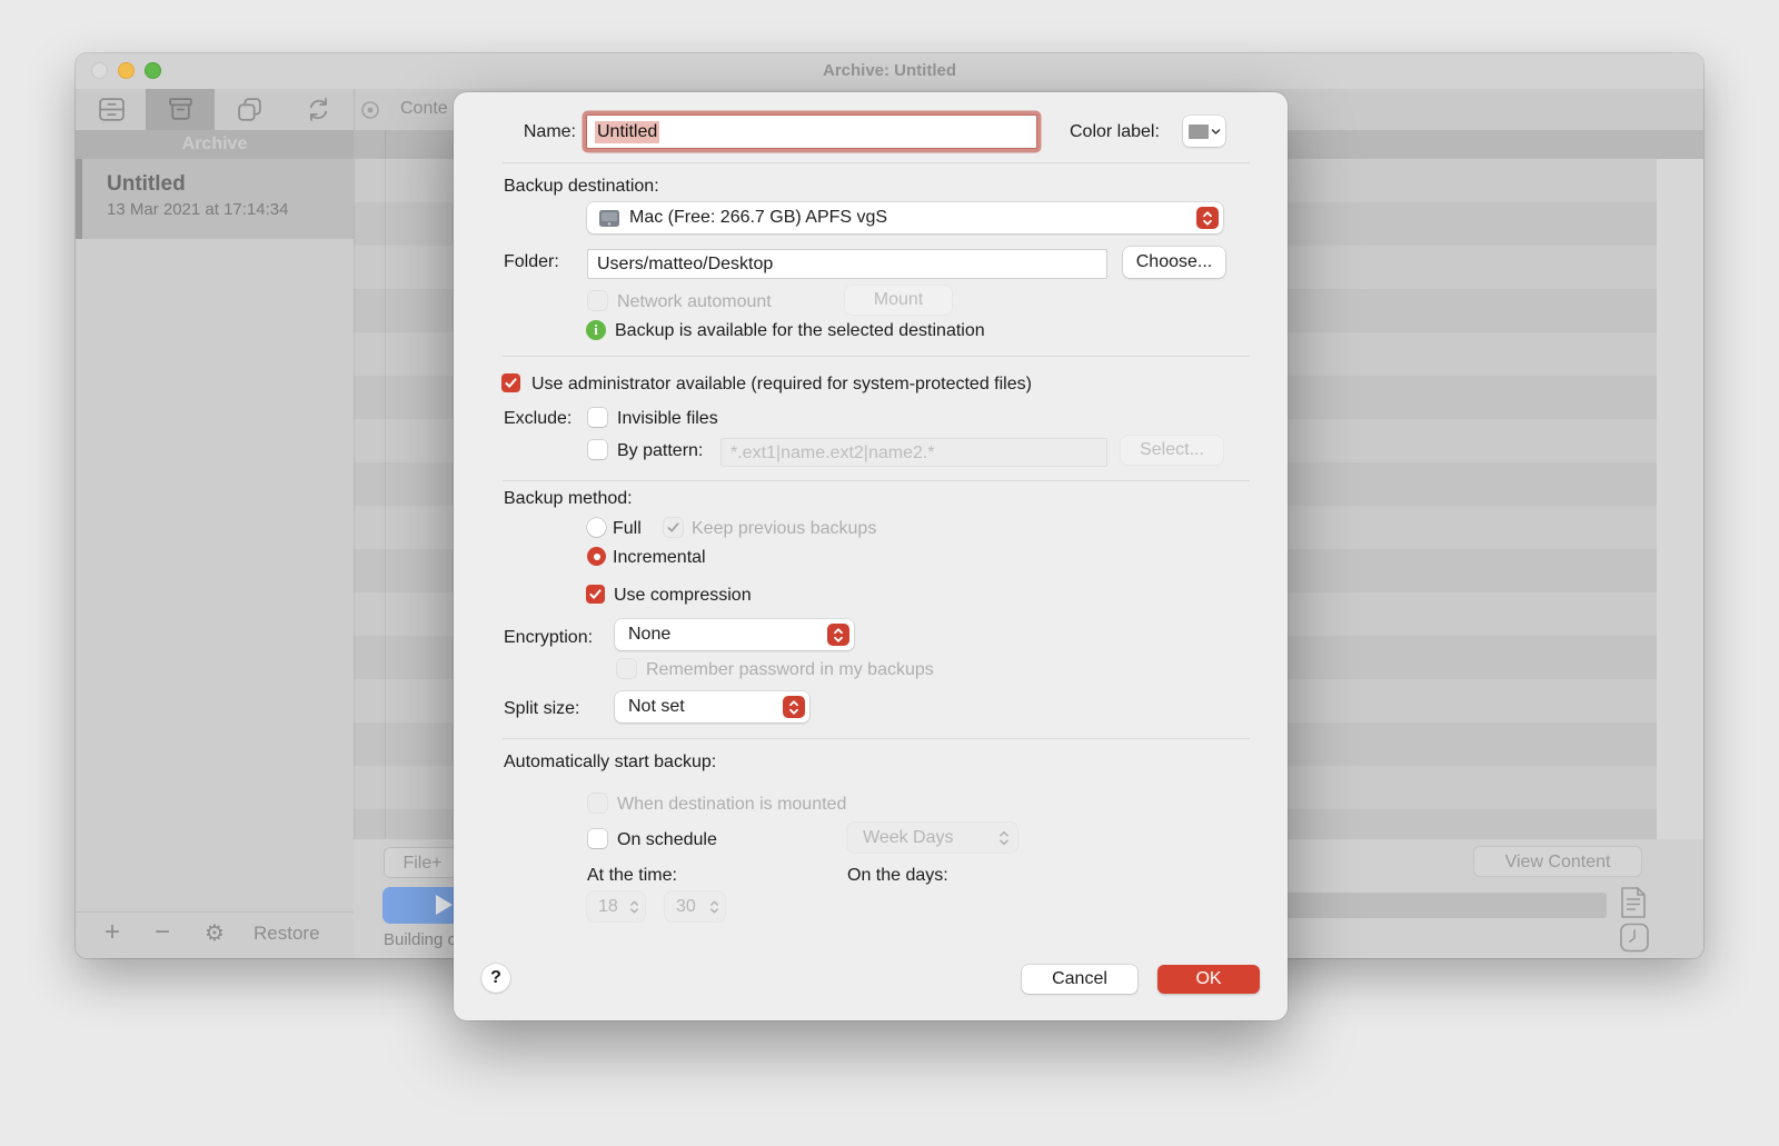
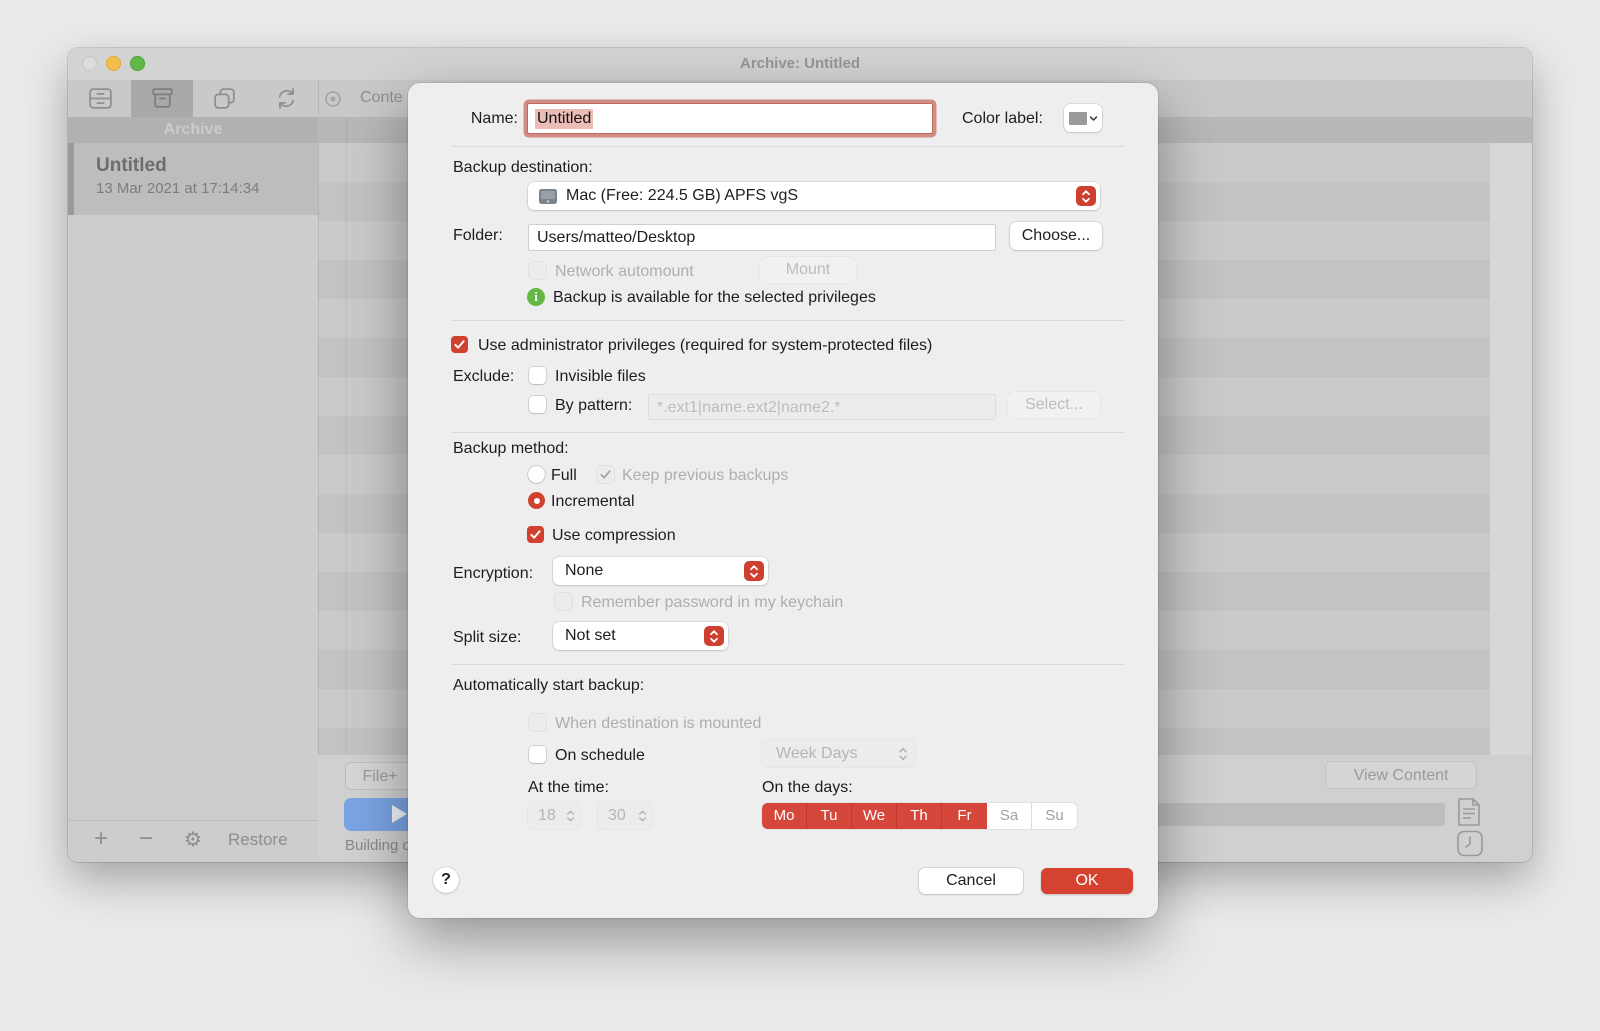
  Archive: Untitled
  Conte
  Archive
  Untitled
  13 Mar 2021 at 17:14:34
  +
  −
  ⚙
  Restore
  File+
  Building o
  View Content
  Name:
  Untitled
  Color label:
  Backup destination:
- Mac (Free: 266.7 GB) APFS vgS
+ Mac (Free: 224.5 GB) APFS vgS
  Folder:
  Users/matteo/Desktop
  Choose...
  Network automount
  Mount
  i
- Backup is available for the selected destination
+ Backup is available for the selected privileges
- Use administrator available (required for system-protected files)
+ Use administrator privileges (required for system-protected files)
  Exclude:
  Invisible files
  By pattern:
  *.ext1|name.ext2|name2.*
  Select...
  Backup method:
  Full
  Keep previous backups
  Incremental
  Use compression
  Encryption:
  None
- Remember password in my backups
+ Remember password in my keychain
  Split size:
  Not set
  Automatically start backup:
  When destination is mounted
  On schedule
  Week Days
  At the time:
  On the days:
  18
  30
+ Mo
+ Tu
+ We
+ Th
+ Fr
+ Sa
+ Su
  ?
  Cancel
  OK
